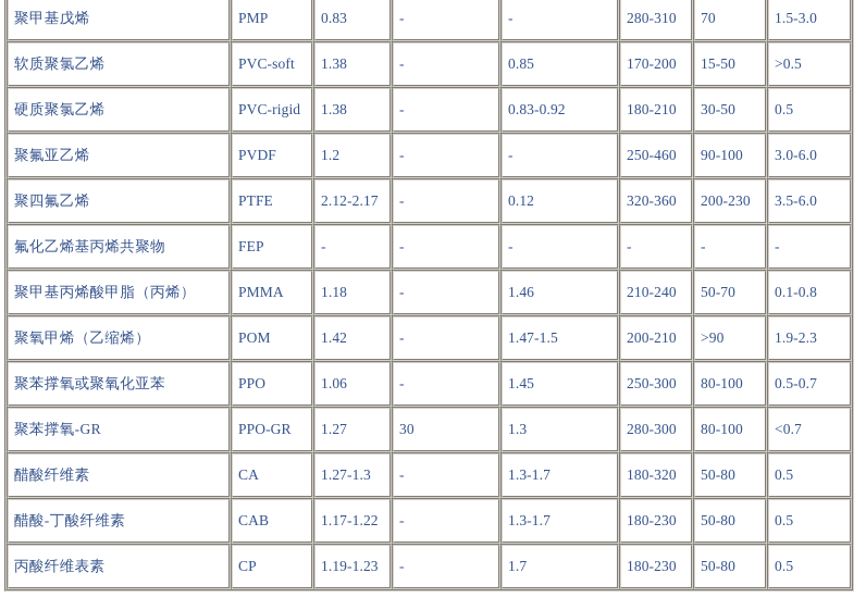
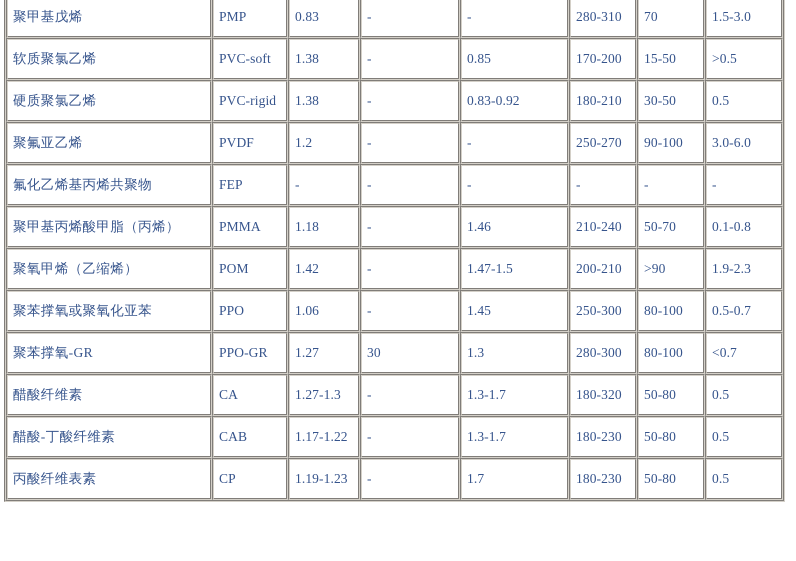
  聚甲基戊烯	PMP	0.83	-	-	280-310	70	1.5-3.0
  软质聚氯乙烯	PVC-soft	1.38	-	0.85	170-200	15-50	>0.5
  硬质聚氯乙烯	PVC-rigid	1.38	-	0.83-0.92	180-210	30-50	0.5
- 聚氟亚乙烯	PVDF	1.2	-	-	250-460	90-100	3.0-6.0
+ 聚氟亚乙烯	PVDF	1.2	-	-	250-270	90-100	3.0-6.0
- 聚四氟乙烯	PTFE	2.12-2.17	-	0.12	320-360	200-230	3.5-6.0
  氟化乙烯基丙烯共聚物	FEP	-	-	-	-	-	-
  聚甲基丙烯酸甲脂（丙烯）	PMMA	1.18	-	1.46	210-240	50-70	0.1-0.8
  聚氧甲烯（乙缩烯）	POM	1.42	-	1.47-1.5	200-210	>90	1.9-2.3
  聚苯撑氧或聚氧化亚苯	PPO	1.06	-	1.45	250-300	80-100	0.5-0.7
  聚苯撑氧-GR	PPO-GR	1.27	30	1.3	280-300	80-100	<0.7
  醋酸纤维素	CA	1.27-1.3	-	1.3-1.7	180-320	50-80	0.5
  醋酸-丁酸纤维素	CAB	1.17-1.22	-	1.3-1.7	180-230	50-80	0.5
  丙酸纤维表素	CP	1.19-1.23	-	1.7	180-230	50-80	0.5
